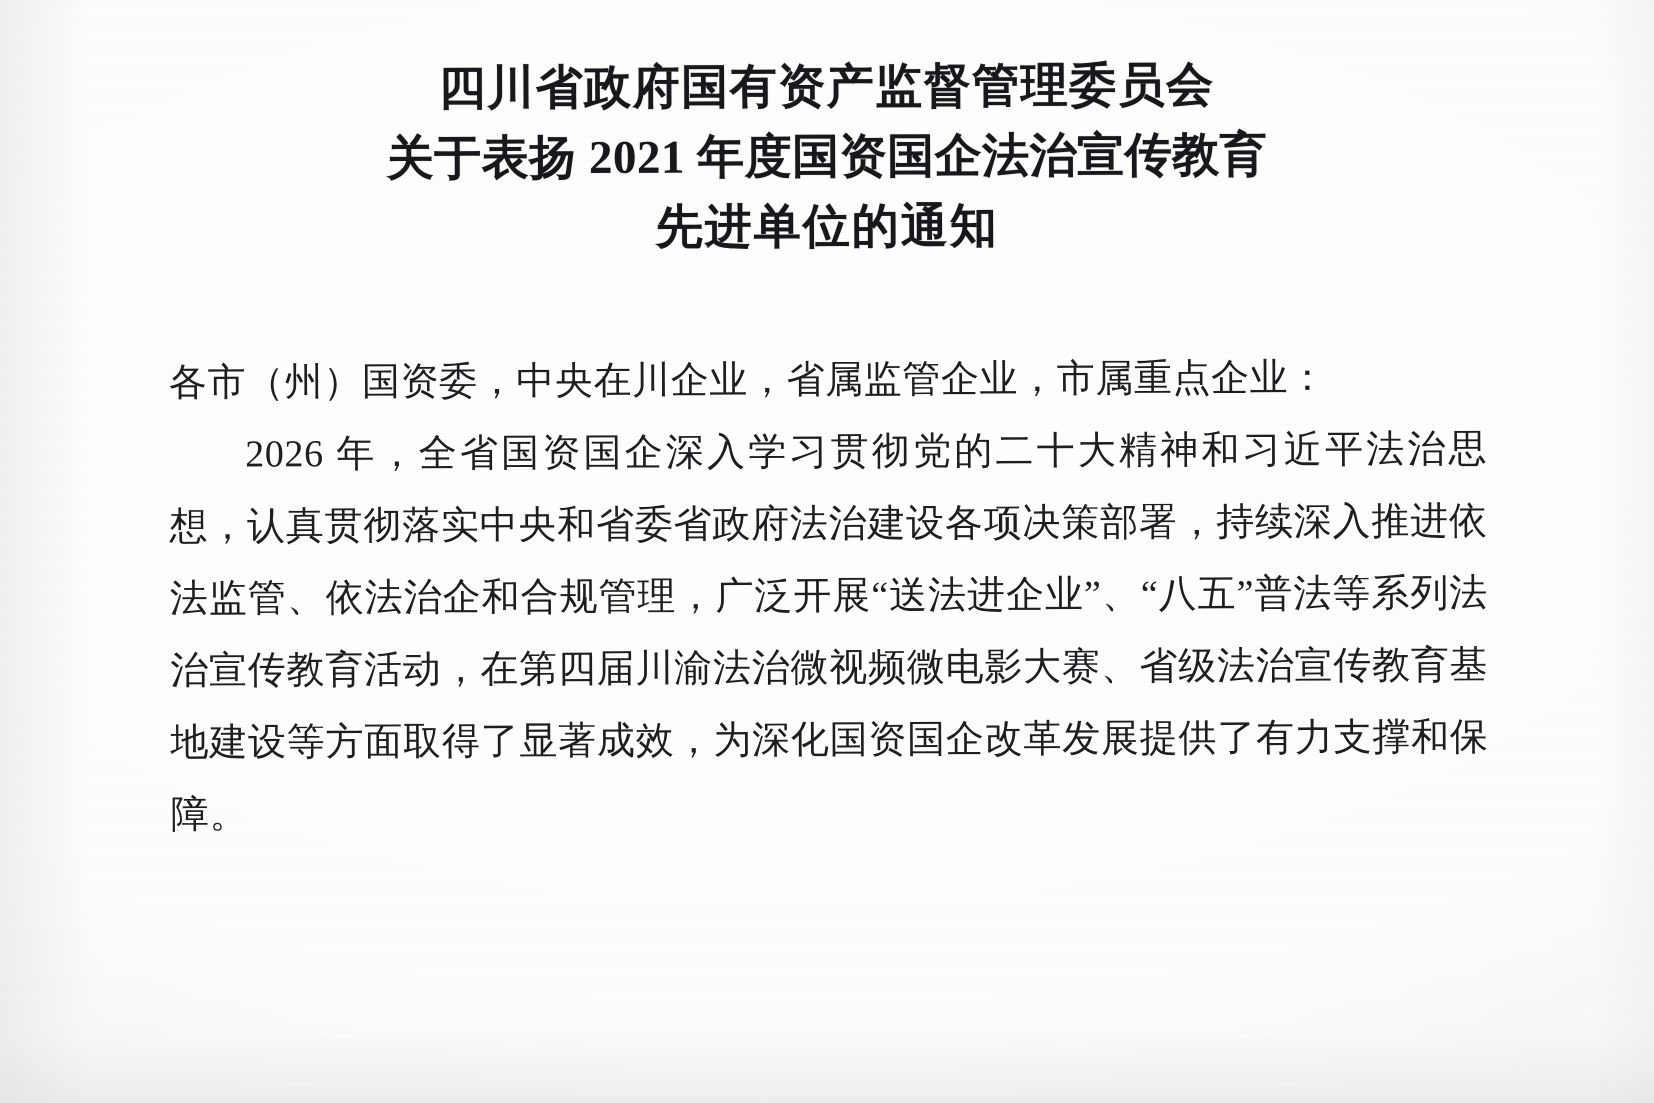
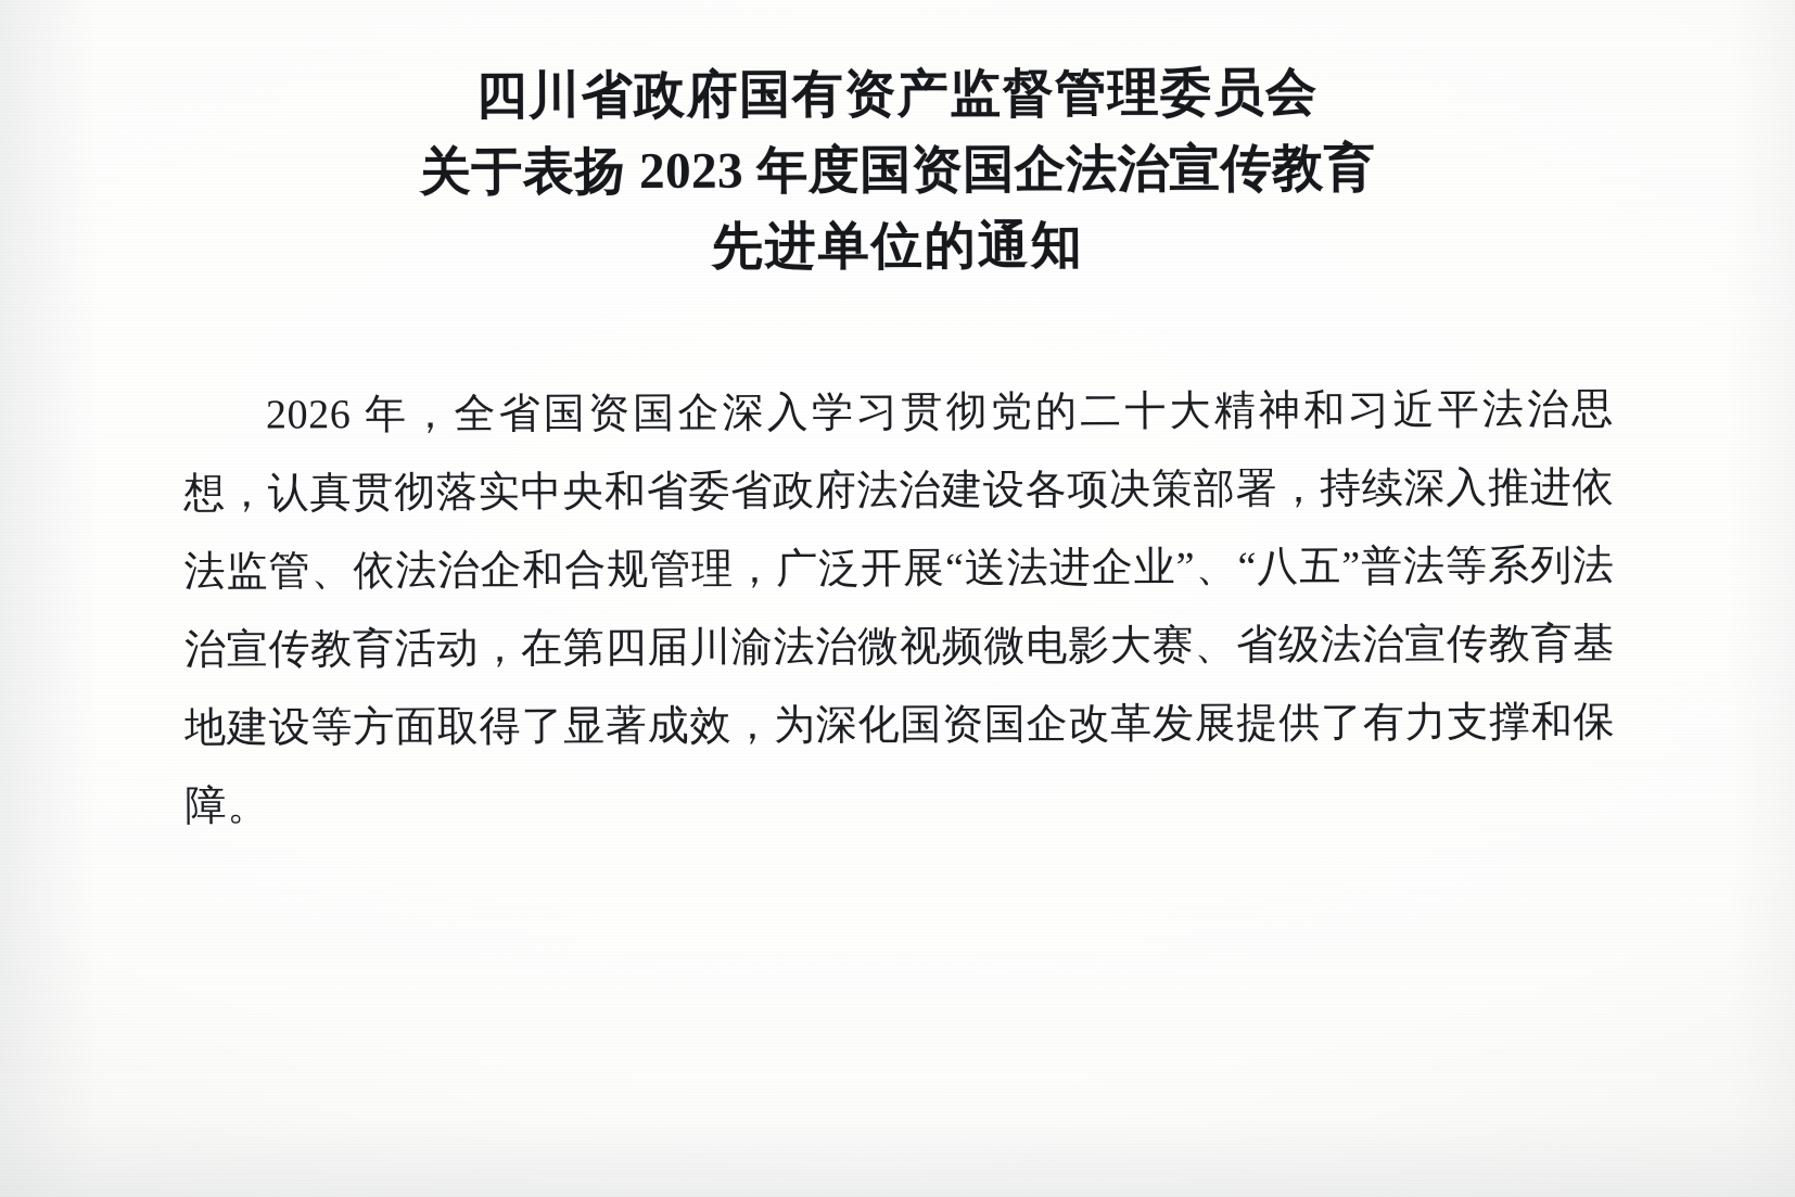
  四川省政府国有资产监督管理委员会
- 关于表扬 2021 年度国资国企法治宣传教育
+ 关于表扬 2023 年度国资国企法治宣传教育
  先进单位的通知
- 各市（州）国资委，中央在川企业，省属监管企业，市属重点企业：
  2026 年，全省国资国企深入学习贯彻党的二十大精神和习近平法治思想，认真贯彻落实中央和省委省政府法治建设各项决策部署，持续深入推进依法监管、依法治企和合规管理，广泛开展“送法进企业”、“八五”普法等系列法治宣传教育活动，在第四届川渝法治微视频微电影大赛、省级法治宣传教育基地建设等方面取得了显著成效，为深化国资国企改革发展提供了有力支撑和保障。
